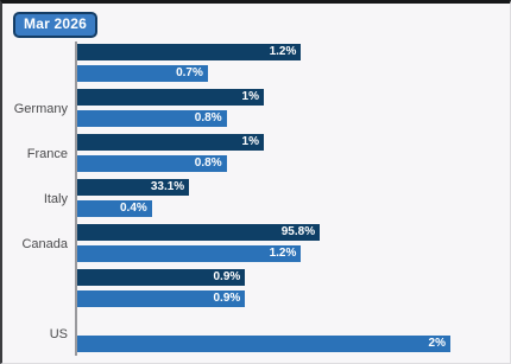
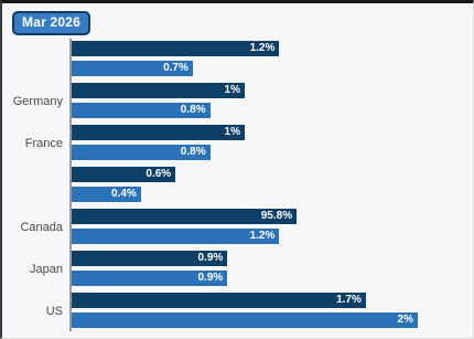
  Mar 2026
  1.2%
  0.7%
  Germany
  1%
  0.8%
  France
  1%
  0.8%
- Italy
- 33.1%
+ 0.6%
  0.4%
  Canada
  95.8%
  1.2%
+ Japan
  0.9%
  0.9%
  US
+ 1.7%
  2%
